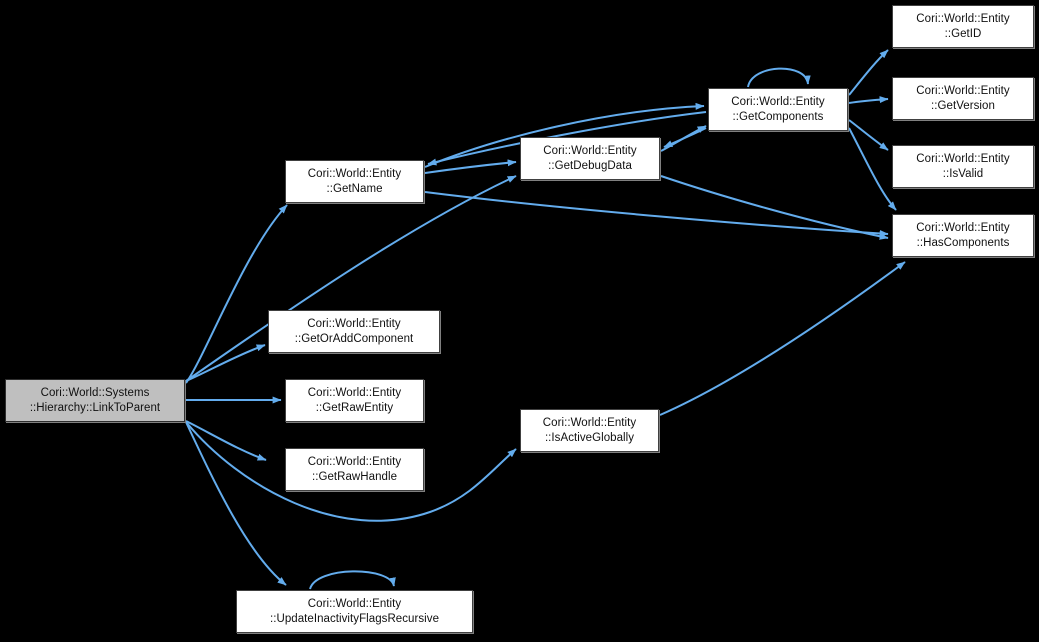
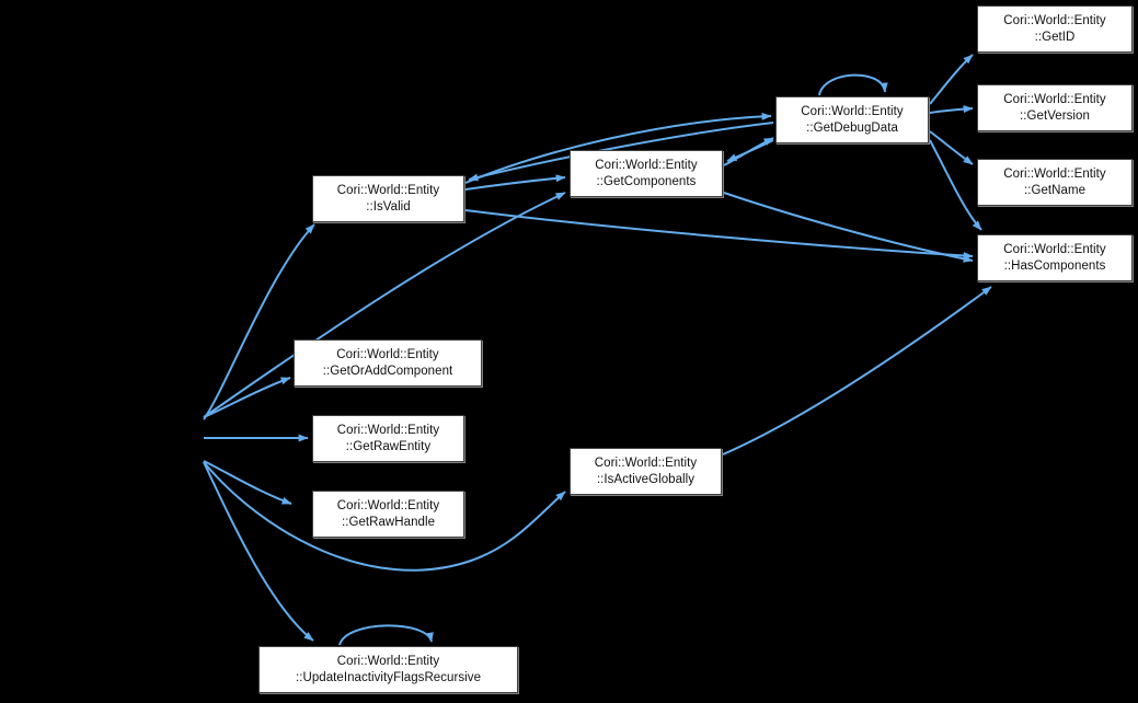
- Cori::World::Systems
- ::Hierarchy::LinkToParent
  Cori::World::Entity
- ::GetName
+ ::IsValid
  Cori::World::Entity
- ::GetDebugData
+ ::GetComponents
  Cori::World::Entity
- ::GetComponents
+ ::GetDebugData
  Cori::World::Entity
  ::GetID
  Cori::World::Entity
  ::GetVersion
  Cori::World::Entity
- ::IsValid
+ ::GetName
  Cori::World::Entity
  ::HasComponents
  Cori::World::Entity
  ::GetOrAddComponent
  Cori::World::Entity
  ::GetRawEntity
  Cori::World::Entity
  ::GetRawHandle
  Cori::World::Entity
  ::IsActiveGlobally
  Cori::World::Entity
  ::UpdateInactivityFlagsRecursive
